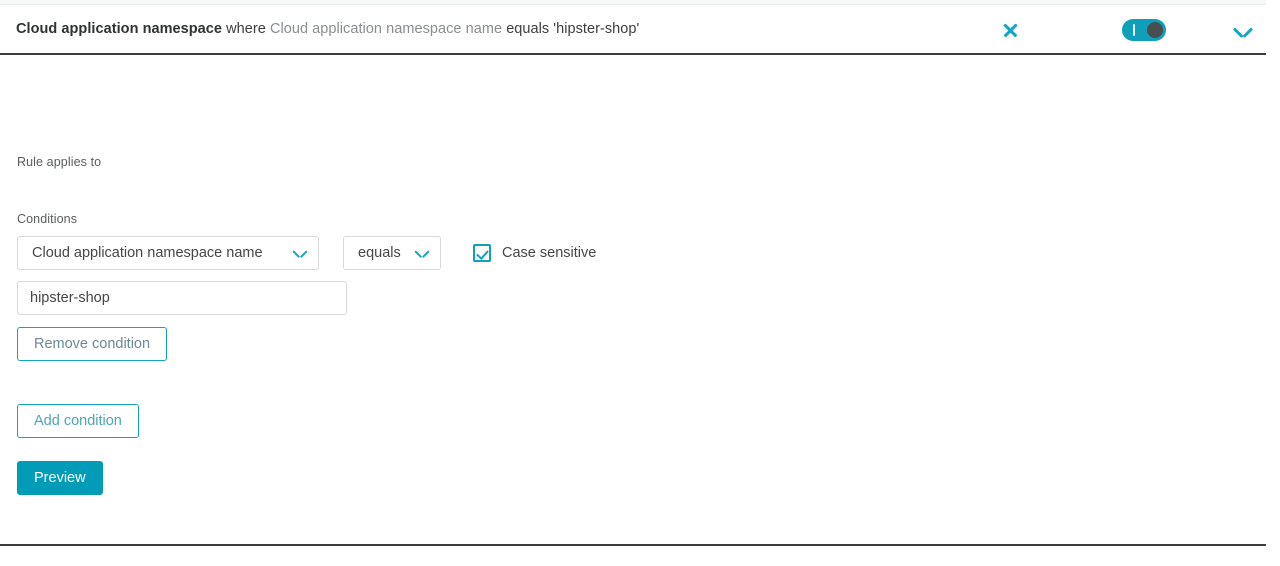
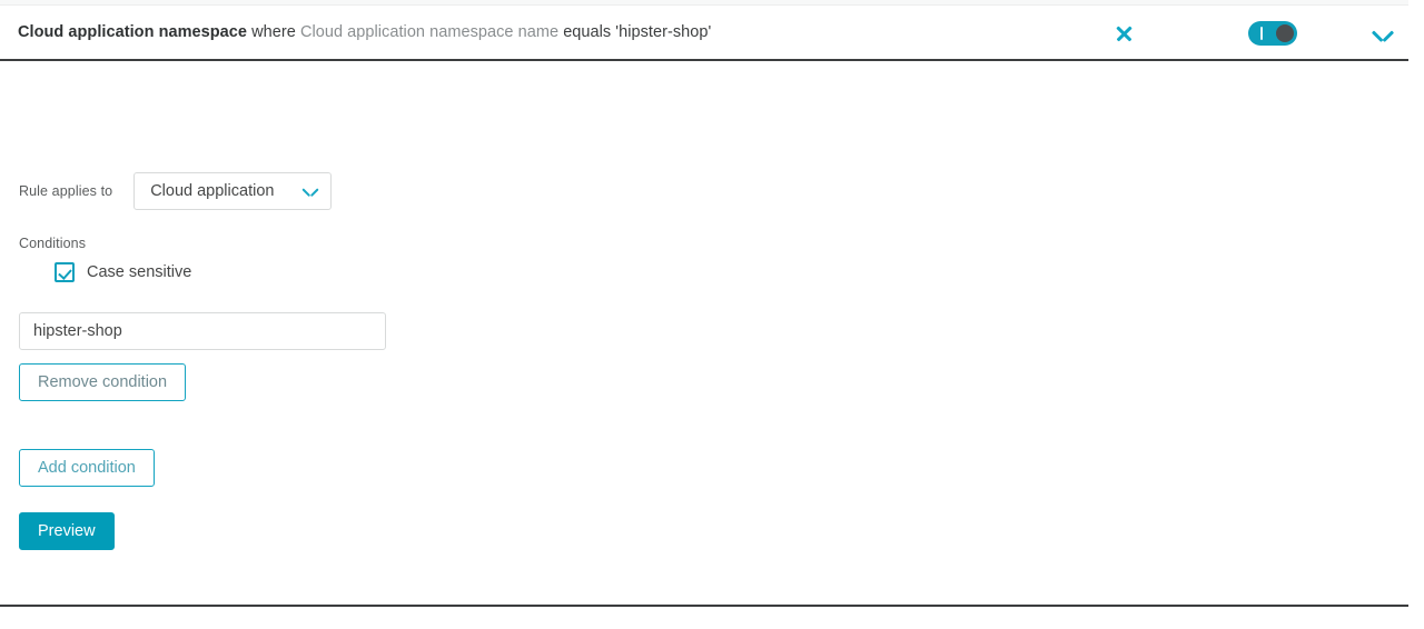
  Cloud application namespace where Cloud application namespace name equals 'hipster-shop'
  Rule applies to
+ Cloud application
  Conditions
- Cloud application namespace name
- equals
  Case sensitive
  hipster-shop
  Remove condition
  Add condition
  Preview
